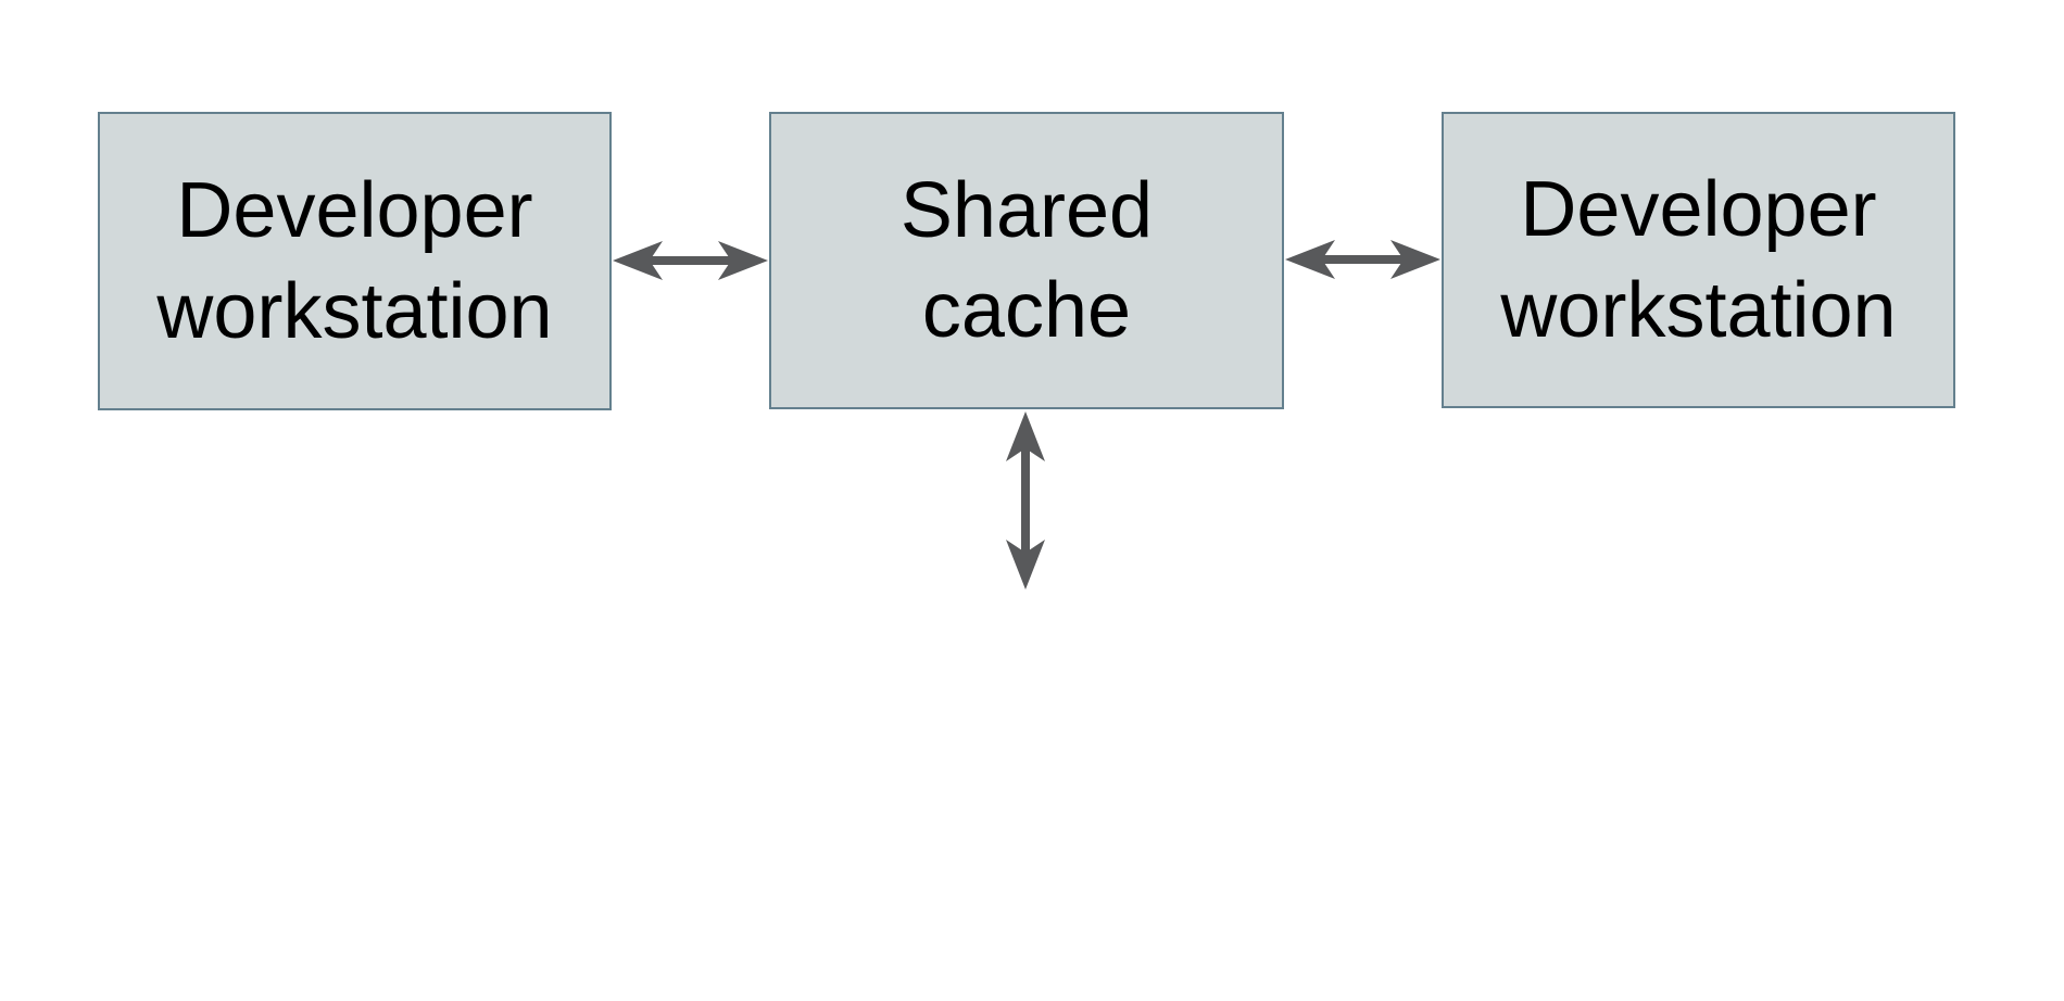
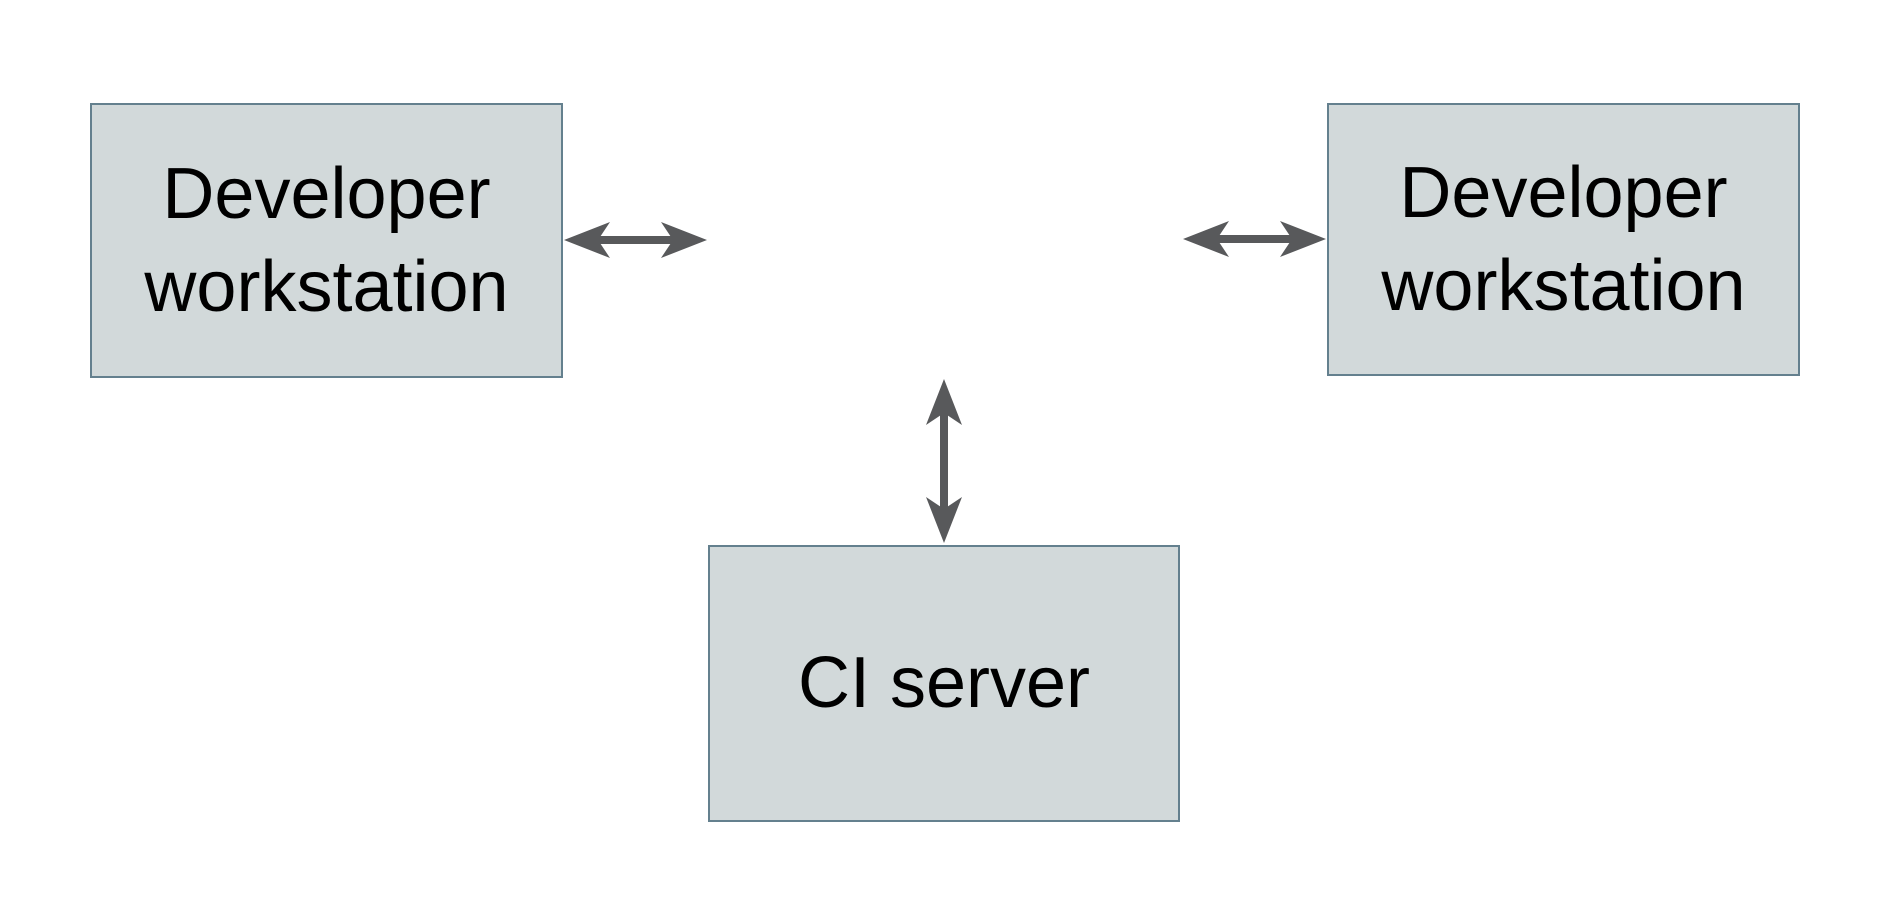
  Developer
  workstation
- Shared
- cache
  Developer
  workstation
+ CI server
